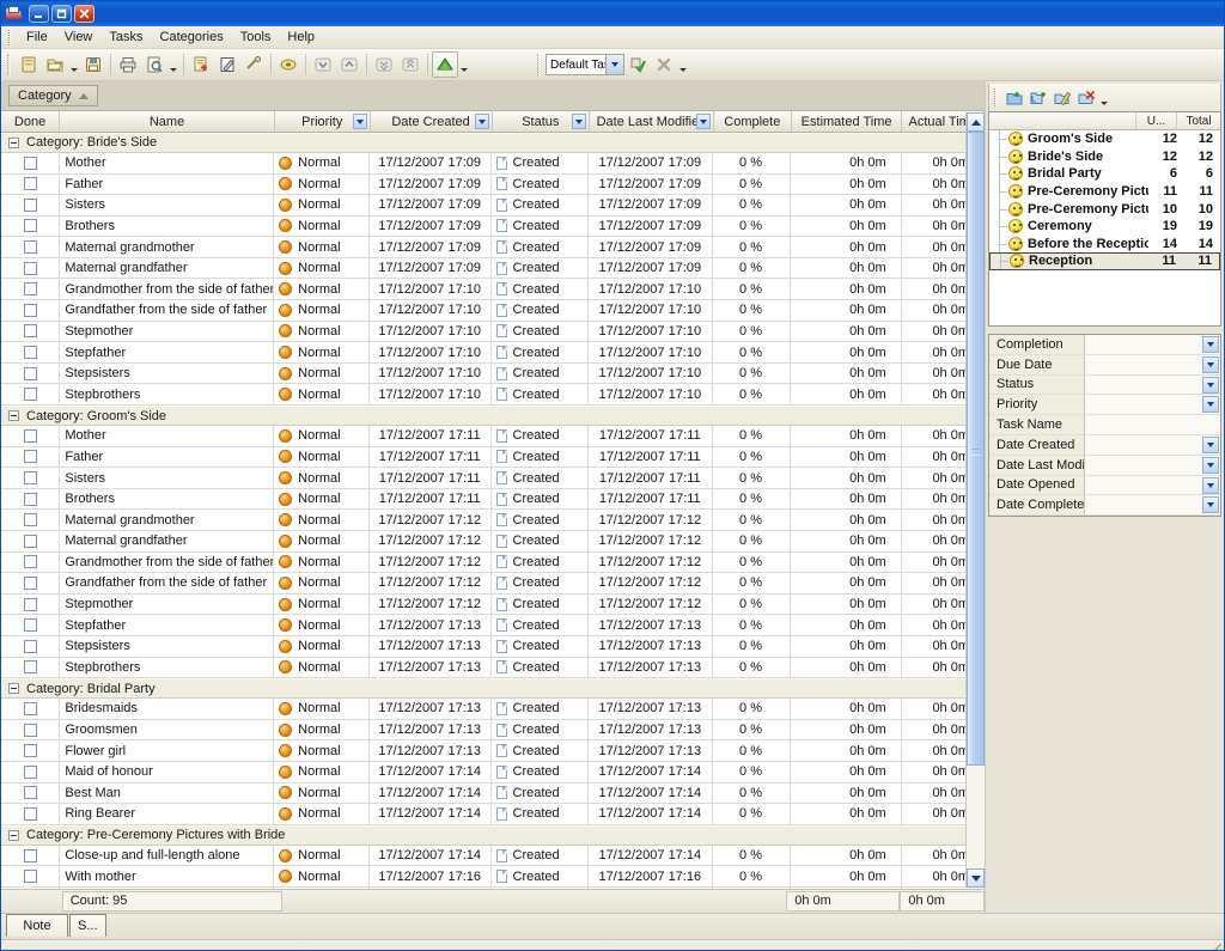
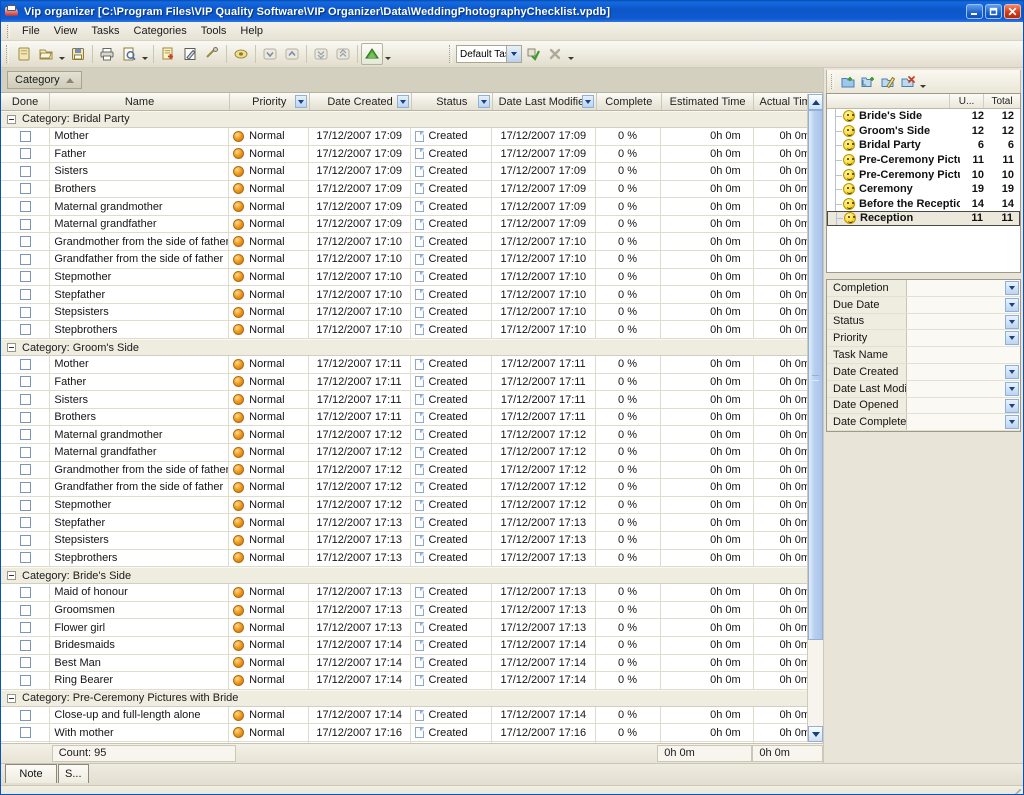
+ Vip organizer [C:\Program Files\VIP Quality Software\VIP Organizer\Data\WeddingPhotographyChecklist.vpdb]
  File
  View
  Tasks
  Categories
  Tools
  Help
  Default Ta
  Category
  Done
  Name
  Priority
  Date Created
  Status
  Date Last Modifi
  Complete
  Estimated Time
  Actual Ti
- Category: Bride's Side
+ Category: Bridal Party
  Mother
  Normal
  17/12/2007 17:09
  Created
  17/12/2007 17:09
  0 %
  0h 0m
  0h 0m
  Father
  Normal
  17/12/2007 17:09
  Created
  17/12/2007 17:09
  0 %
  0h 0m
  0h 0m
  Sisters
  Normal
  17/12/2007 17:09
  Created
  17/12/2007 17:09
  0 %
  0h 0m
  0h 0m
  Brothers
  Normal
  17/12/2007 17:09
  Created
  17/12/2007 17:09
  0 %
  0h 0m
  0h 0m
  Maternal grandmother
  Normal
  17/12/2007 17:09
  Created
  17/12/2007 17:09
  0 %
  0h 0m
  0h 0m
  Maternal grandfather
  Normal
  17/12/2007 17:09
  Created
  17/12/2007 17:09
  0 %
  0h 0m
  0h 0m
  Grandmother from the side of father
  Normal
  17/12/2007 17:10
  Created
  17/12/2007 17:10
  0 %
  0h 0m
  0h 0m
  Grandfather from the side of father
  Normal
  17/12/2007 17:10
  Created
  17/12/2007 17:10
  0 %
  0h 0m
  0h 0m
  Stepmother
  Normal
  17/12/2007 17:10
  Created
  17/12/2007 17:10
  0 %
  0h 0m
  0h 0m
  Stepfather
  Normal
  17/12/2007 17:10
  Created
  17/12/2007 17:10
  0 %
  0h 0m
  0h 0m
  Stepsisters
  Normal
  17/12/2007 17:10
  Created
  17/12/2007 17:10
  0 %
  0h 0m
  0h 0m
  Stepbrothers
  Normal
  17/12/2007 17:10
  Created
  17/12/2007 17:10
  0 %
  0h 0m
  0h 0m
  Category: Groom's Side
  Mother
  Normal
  17/12/2007 17:11
  Created
  17/12/2007 17:11
  0 %
  0h 0m
  0h 0m
  Father
  Normal
  17/12/2007 17:11
  Created
  17/12/2007 17:11
  0 %
  0h 0m
  0h 0m
  Sisters
  Normal
  17/12/2007 17:11
  Created
  17/12/2007 17:11
  0 %
  0h 0m
  0h 0m
  Brothers
  Normal
  17/12/2007 17:11
  Created
  17/12/2007 17:11
  0 %
  0h 0m
  0h 0m
  Maternal grandmother
  Normal
  17/12/2007 17:12
  Created
  17/12/2007 17:12
  0 %
  0h 0m
  0h 0m
  Maternal grandfather
  Normal
  17/12/2007 17:12
  Created
  17/12/2007 17:12
  0 %
  0h 0m
  0h 0m
  Grandmother from the side of father
  Normal
  17/12/2007 17:12
  Created
  17/12/2007 17:12
  0 %
  0h 0m
  0h 0m
  Grandfather from the side of father
  Normal
  17/12/2007 17:12
  Created
  17/12/2007 17:12
  0 %
  0h 0m
  0h 0m
  Stepmother
  Normal
  17/12/2007 17:12
  Created
  17/12/2007 17:12
  0 %
  0h 0m
  0h 0m
  Stepfather
  Normal
  17/12/2007 17:13
  Created
  17/12/2007 17:13
  0 %
  0h 0m
  0h 0m
  Stepsisters
  Normal
  17/12/2007 17:13
  Created
  17/12/2007 17:13
  0 %
  0h 0m
  0h 0m
  Stepbrothers
  Normal
  17/12/2007 17:13
  Created
  17/12/2007 17:13
  0 %
  0h 0m
  0h 0m
- Category: Bridal Party
+ Category: Bride's Side
- Bridesmaids
+ Maid of honour
  Normal
  17/12/2007 17:13
  Created
  17/12/2007 17:13
  0 %
  0h 0m
  0h 0m
  Groomsmen
  Normal
  17/12/2007 17:13
  Created
  17/12/2007 17:13
  0 %
  0h 0m
  0h 0m
  Flower girl
  Normal
  17/12/2007 17:13
  Created
  17/12/2007 17:13
  0 %
  0h 0m
  0h 0m
- Maid of honour
+ Bridesmaids
  Normal
  17/12/2007 17:14
  Created
  17/12/2007 17:14
  0 %
  0h 0m
  0h 0m
  Best Man
  Normal
  17/12/2007 17:14
  Created
  17/12/2007 17:14
  0 %
  0h 0m
  0h 0m
  Ring Bearer
  Normal
  17/12/2007 17:14
  Created
  17/12/2007 17:14
  0 %
  0h 0m
  0h 0m
  Category: Pre-Ceremony Pictures with Bride
  Close-up and full-length alone
  Normal
  17/12/2007 17:14
  Created
  17/12/2007 17:14
  0 %
  0h 0m
  0h 0m
  With mother
  Normal
  17/12/2007 17:16
  Created
  17/12/2007 17:16
  0 %
  0h 0m
  0h 0m
  Count: 95
  0h 0m
  0h 0m
  U...
  Total
- Groom's Side
+ Bride's Side
  12
  12
- Bride's Side
+ Groom's Side
  12
  12
  Bridal Party
  6
  6
  Pre-Ceremony Pict
  11
  11
  Pre-Ceremony Pict
  10
  10
  Ceremony
  19
  19
  Before the Receptio
  14
  14
  Reception
  11
  11
  Completion
  Due Date
  Status
  Priority
  Task Name
  Date Created
  Date Last Modi
  Date Opened
  Date Complete
  Note
  S...
